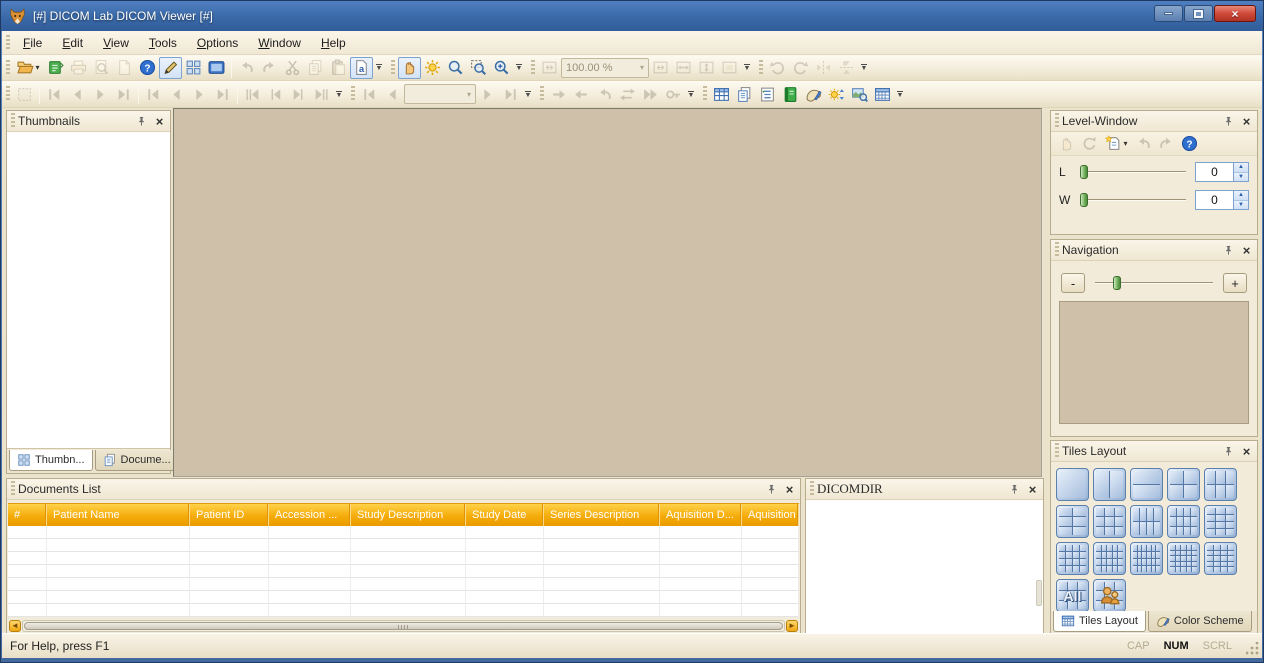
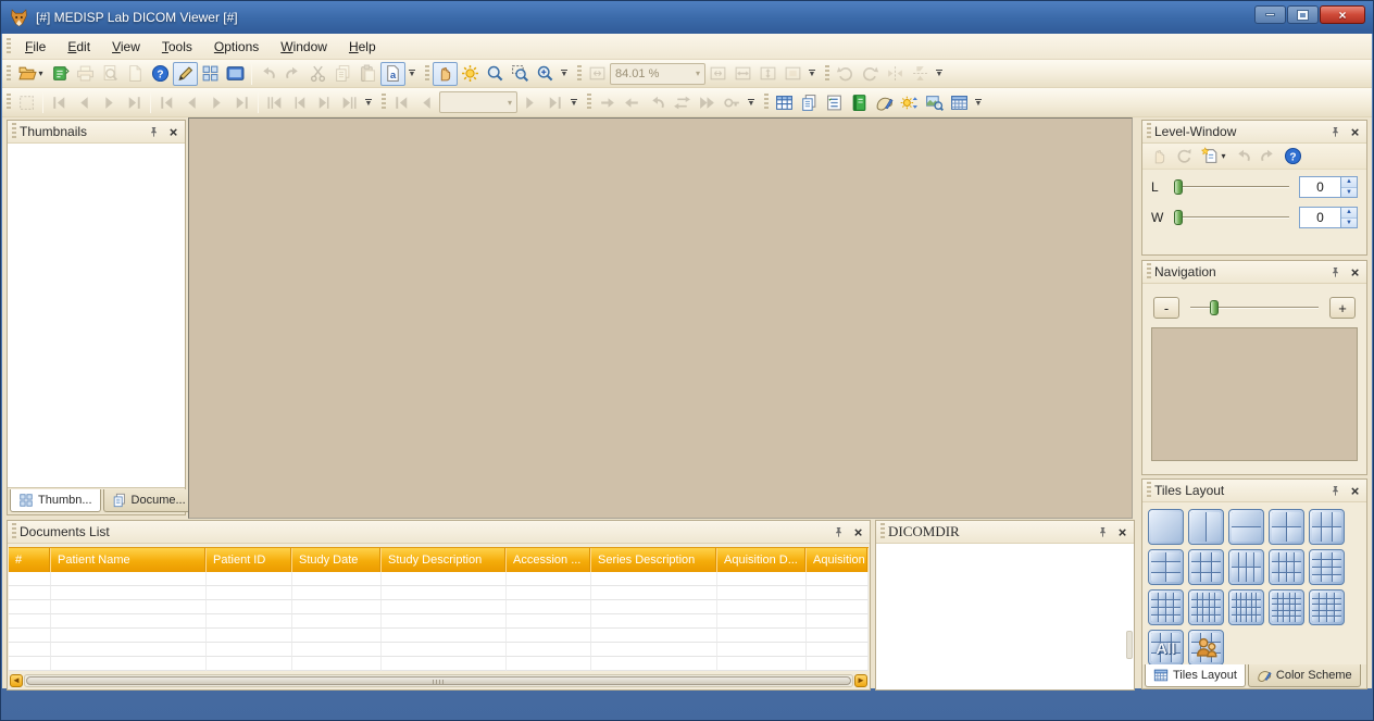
- [#] DICOM Lab DICOM Viewer [#]
+ [#] MEDISP Lab DICOM Viewer [#]
  ×
  File
  Edit
  View
  Tools
  Options
  Window
  Help
  ▾
- 100.00 %
+ 84.01 %
  ▾
  ▾
  Thumbnails
  ×
  Thumbn...
  Docume...
  Level-Window
  ×
  ▾
  L
  0
  W
  0
  Navigation
  ×
  -
  +
  Tiles Layout
  ×
  All
  Tiles Layout
  Color Scheme
  Documents List
  ×
  #
  Patient Name
  Patient ID
- Accession ...
+ Study Date
  Study Description
- Study Date
+ Accession ...
  Series Description
  Aquisition D...
  Aquisition
  ◄
  ►
  DICOMDIR
  ×
- For Help, press F1
- CAP
- NUM
- SCRL
